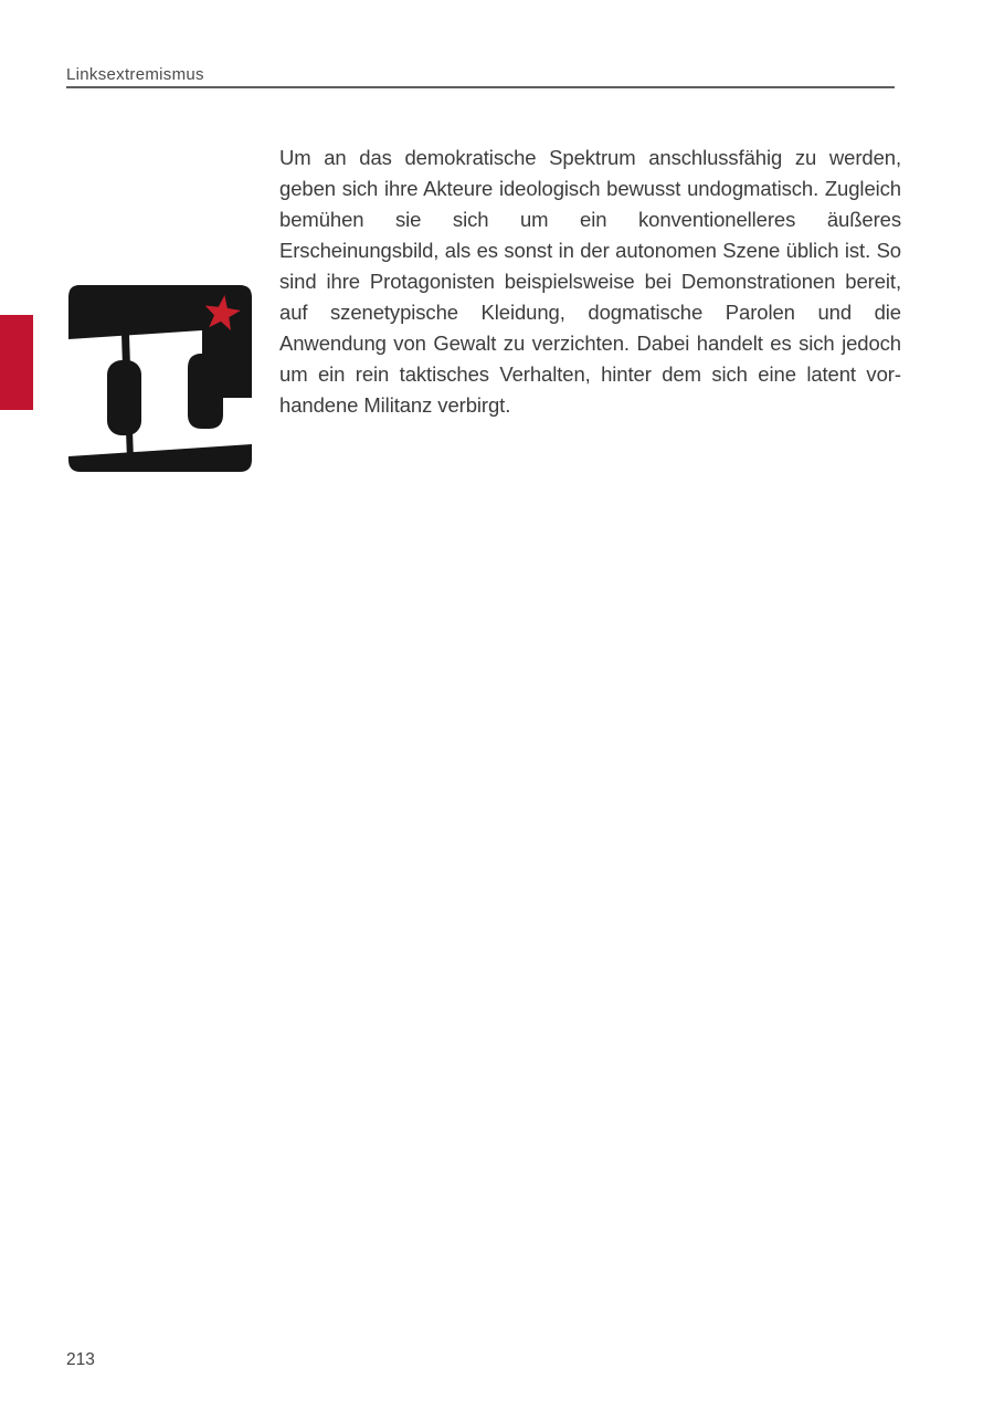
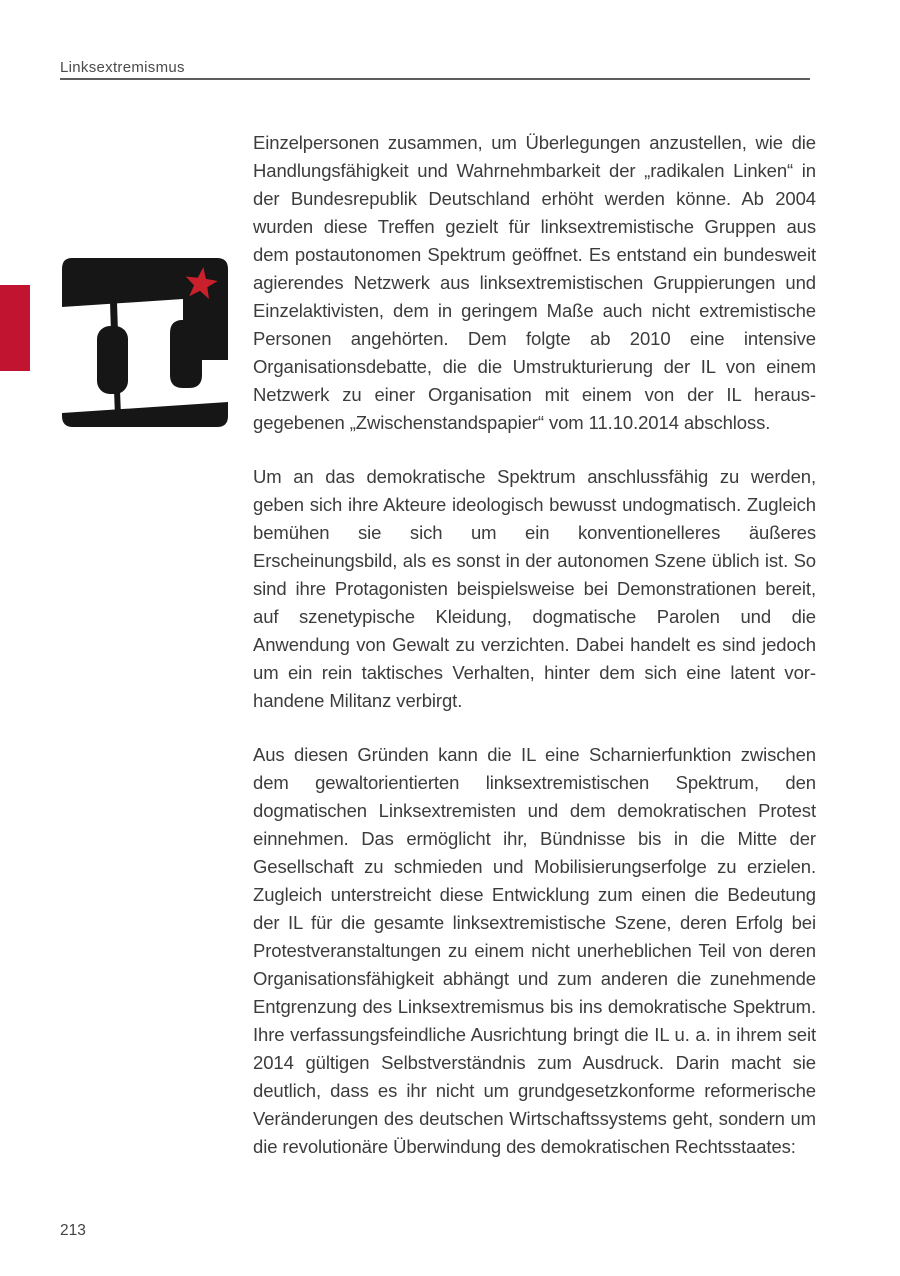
  Linksextremismus
+ Einzelpersonen zusammen, um Überlegungen anzustellen, wie die Handlungsfähigkeit und Wahrnehmbarkeit der „radikalen Linken“ in der Bundesrepublik Deutschland erhöht werden könne. Ab 2004 wurden diese Treffen gezielt für linksextremistische Gruppen aus dem postautonomen Spektrum geöffnet. Es ent­stand ein bundesweit agierendes Netzwerk aus linksextremistischen Gruppierungen und Einzelaktivisten, dem in geringem Maße auch nicht extremistische Personen angehörten. Dem folgte ab 2010 eine intensive Organisationsdebatte, die die Umstrukturierung der IL von einem Netzwerk zu einer Organisation mit einem von der IL heraus­gegebenen „Zwischenstandspapier“ vom 11.10.2014 abschloss.
- Um an das demokratische Spektrum anschlussfähig zu werden, geben sich ihre Akteure ideologisch bewusst undogmatisch. Zugleich bemühen sie sich um ein konventionelleres äußeres Erscheinungsbild, als es sonst in der autonomen Szene üblich ist. So sind ihre Protagonisten beispielsweise bei Demonstrationen bereit, auf szenetypische Kleidung, dogmatische Parolen und die Anwendung von Gewalt zu verzichten. Dabei handelt es sich jedoch um ein rein taktisches Verhalten, hinter dem sich eine latent vor­handene Militanz verbirgt.
+ Um an das demokratische Spektrum anschlussfähig zu werden, geben sich ihre Akteure ideologisch bewusst undogmatisch. Zugleich bemühen sie sich um ein konventionelleres äußeres Erscheinungsbild, als es sonst in der autonomen Szene üblich ist. So sind ihre Protagonisten beispielsweise bei Demonstrationen bereit, auf szenetypische Kleidung, dogmatische Parolen und die Anwendung von Gewalt zu verzichten. Dabei handelt es sind jedoch um ein rein taktisches Verhalten, hinter dem sich eine latent vor­handene Militanz verbirgt.
+ Aus diesen Gründen kann die IL eine Scharnierfunktion zwischen dem gewaltorientierten linksextremistischen Spektrum, den dogmatischen Linksextremisten und dem demokratischen Protest einnehmen. Das ermöglicht ihr, Bündnisse bis in die Mitte der Gesellschaft zu schmieden und Mobilisierungserfolge zu erzielen. Zugleich unterstreicht diese Entwicklung zum einen die Bedeutung der IL für die gesamte linksextremistische Szene, deren Erfolg bei Protestveranstaltungen zu einem nicht unerheblichen Teil von deren Organisationsfähigkeit abhängt und zum anderen die zunehmende Entgrenzung des Linksextremismus bis ins demokratische Spektrum. Ihre verfassungsfeindliche Ausrichtung bringt die IL u. a. in ihrem seit 2014 gültigen Selbstverständnis zum Ausdruck. Darin macht sie deutlich, dass es ihr nicht um grundgesetzkonforme reformerische Veränderungen des deutschen Wirtschaftssystems geht, sondern um die revolutionäre Überwindung des demokratischen Rechtsstaates:
  213
